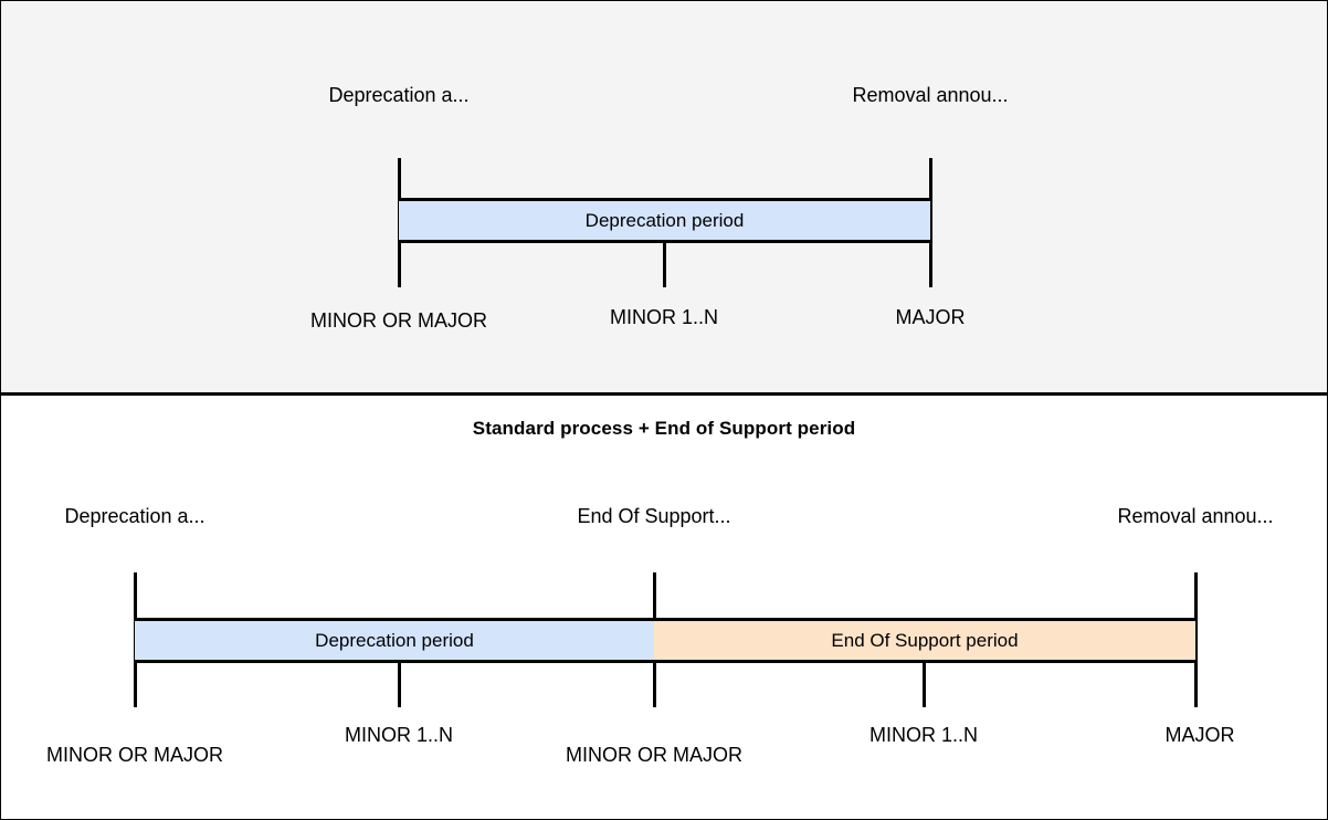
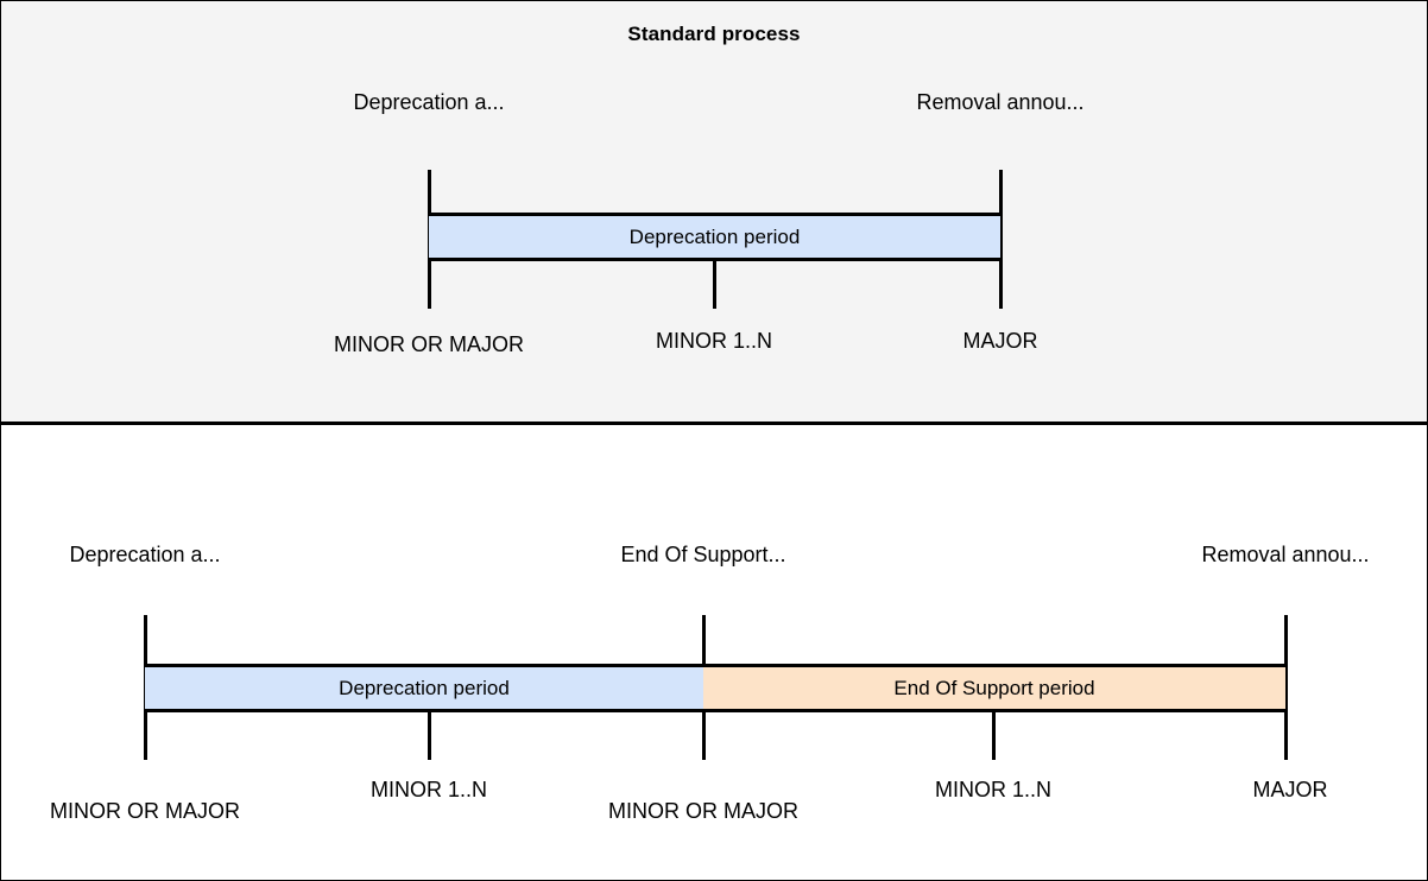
+ Standard process
  Deprecation a...
  Removal annou...
  Deprecation period
  MINOR OR MAJOR
  MINOR 1..N
  MAJOR
- Standard process + End of Support period
  Deprecation a...
  End Of Support...
  Removal annou...
  Deprecation period
  End Of Support period
  MINOR OR MAJOR
  MINOR 1..N
  MINOR OR MAJOR
  MINOR 1..N
  MAJOR
